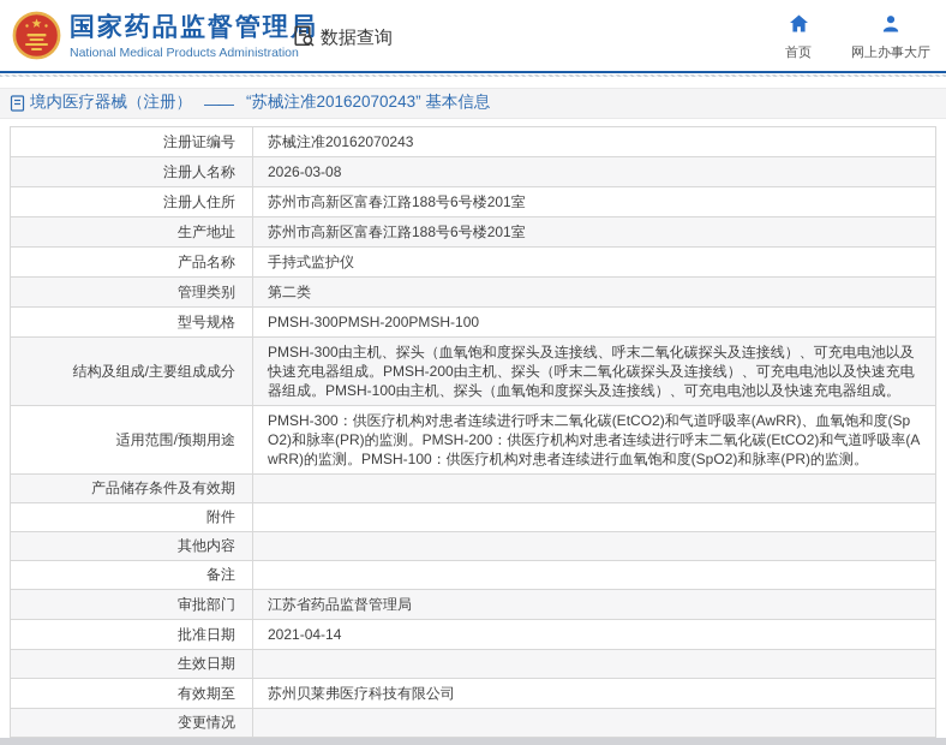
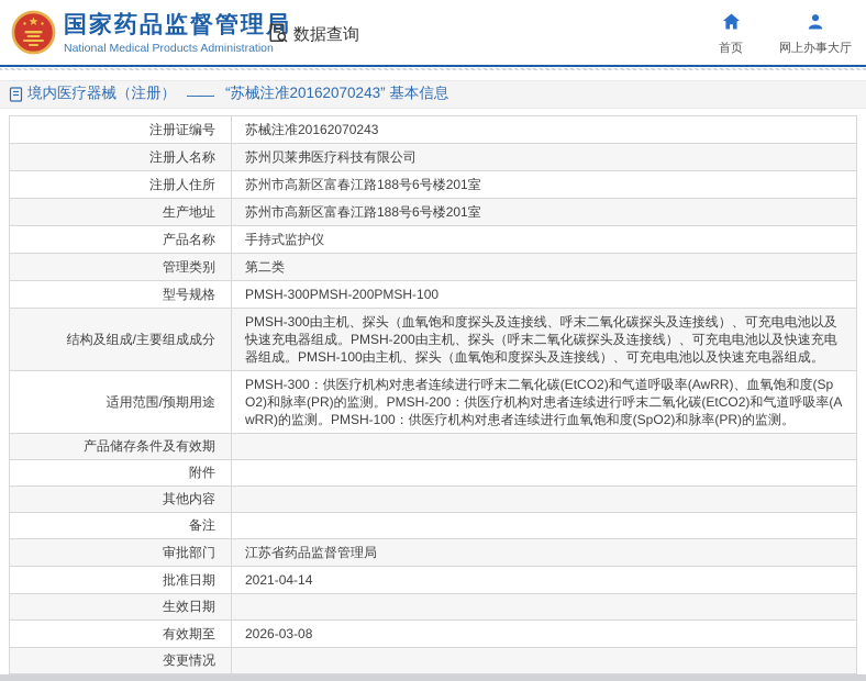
  国家药品监督管理
  National Medical Products Administration
  数据查询
  首页
  网上办事大厅
  境内医疗器械（注册）
  ——
  “苏械注准20162070243” 基本信息
  注册证编号	苏械注准20162070243
- 注册人名称	2026-03-08
+ 注册人名称	苏州贝莱弗医疗科技有限公司
  注册人住所	苏州市高新区富春江路188号6号楼201室
  生产地址	苏州市高新区富春江路188号6号楼201室
  产品名称	手持式监护仪
  管理类别	第二类
  型号规格	PMSH-300PMSH-200PMSH-100
  结构及组成/主要组成成分	PMSH-300由主机、探头（血氧饱和度探头及连接线、呼末二氧化碳探头及连接线）、可充电电池以及快速充电器组成。PMSH-200由主机、探头（呼末二氧化碳探头及连接线）、可充电电池以及快速充电器组成。PMSH-100由主机、探头（血氧饱和度探头及连接线）、可充电电池以及快速充电器组成。
  适用范围/预期用途	PMSH-300：供医疗机构对患者连续进行呼末二氧化碳(EtCO2)和气道呼吸率(AwRR)、血氧饱和度(SpO2)和脉率(PR)的监测。PMSH-200：供医疗机构对患者连续进行呼末二氧化碳(EtCO2)和气道呼吸率(AwRR)的监测。PMSH-100：供医疗机构对患者连续进行血氧饱和度(SpO2)和脉率(PR)的监测。
  产品储存条件及有效期
  附件
  其他内容
  备注
  审批部门	江苏省药品监督管理局
  批准日期	2021-04-14
  生效日期
- 有效期至	苏州贝莱弗医疗科技有限公司
+ 有效期至	2026-03-08
  变更情况
